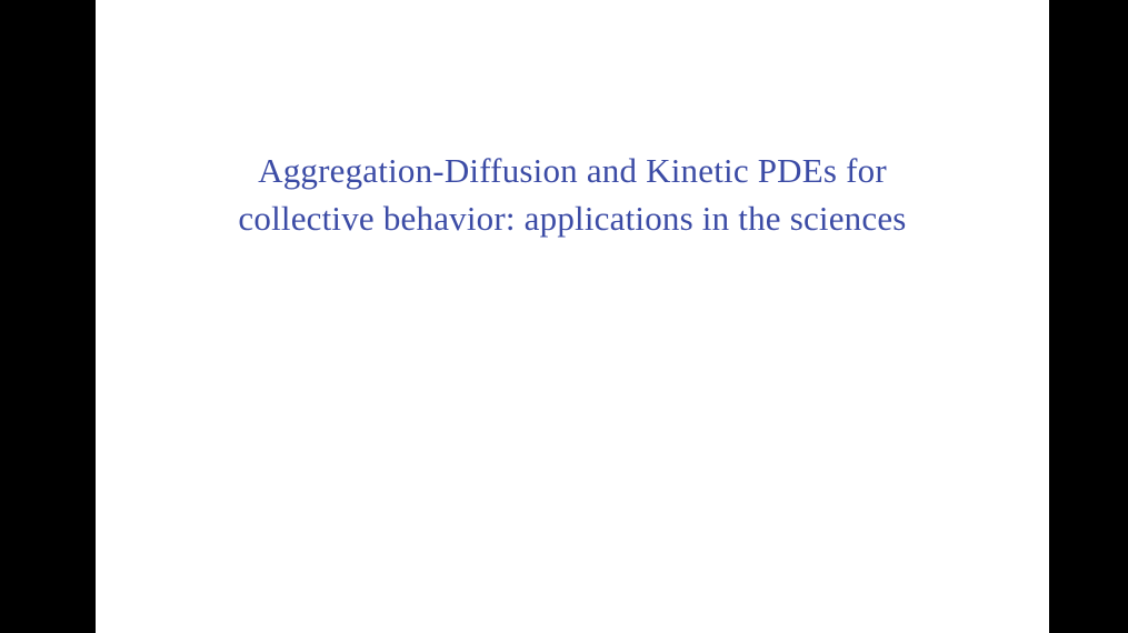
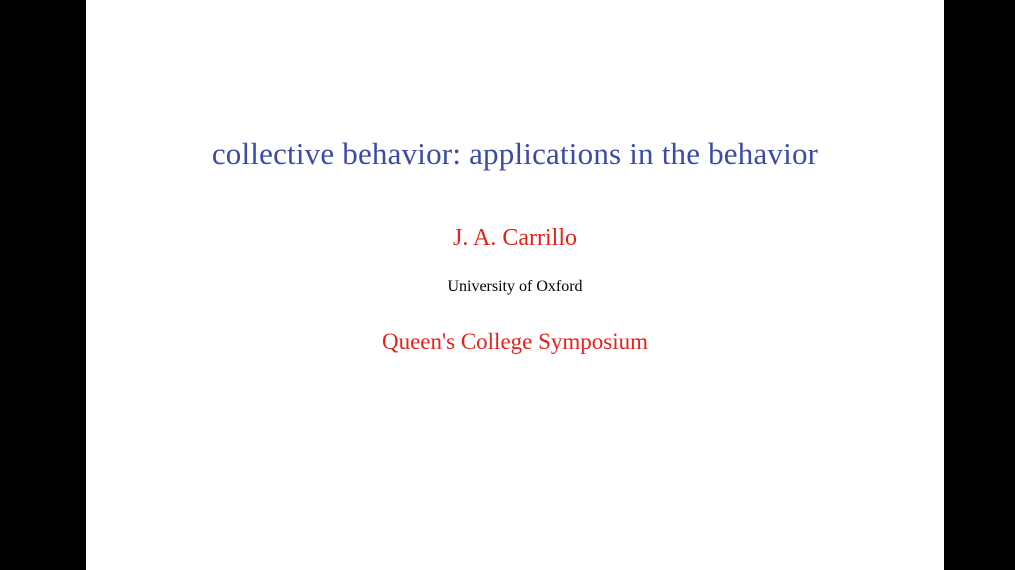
- Aggregation-Diffusion and Kinetic PDEs for
- collective behavior: applications in the sciences
+ collective behavior: applications in the behavior
+ J. A. Carrillo
+ University of Oxford
+ Queen's College Symposium
